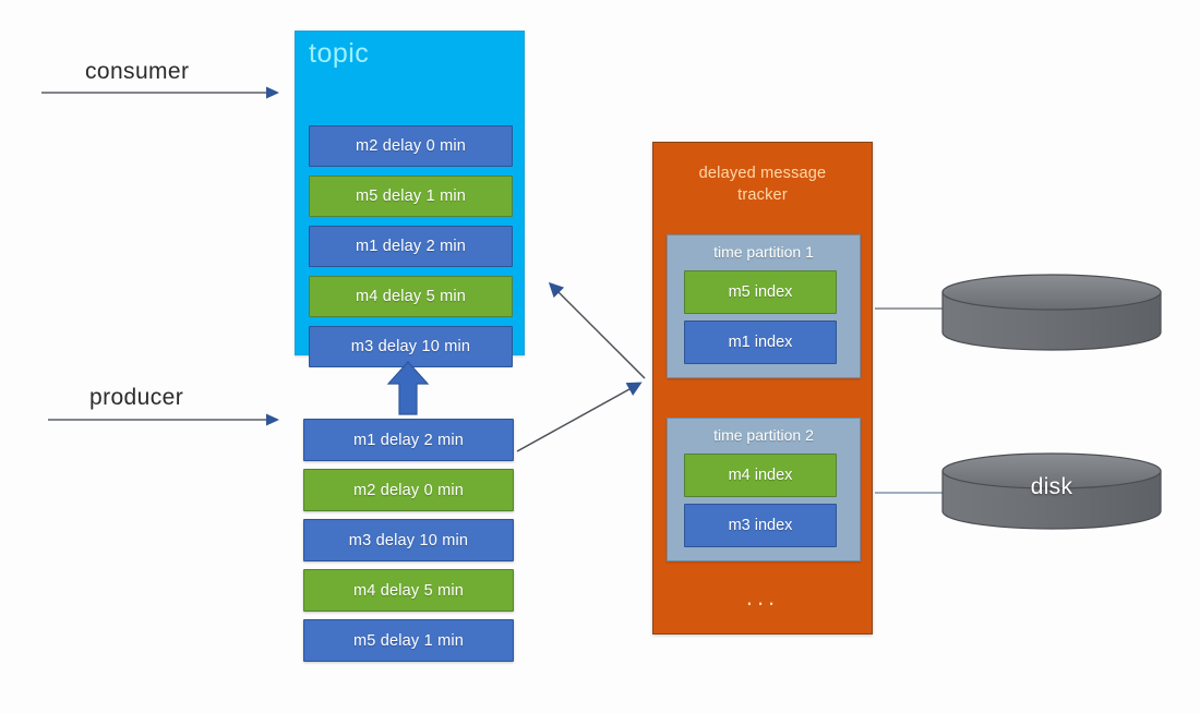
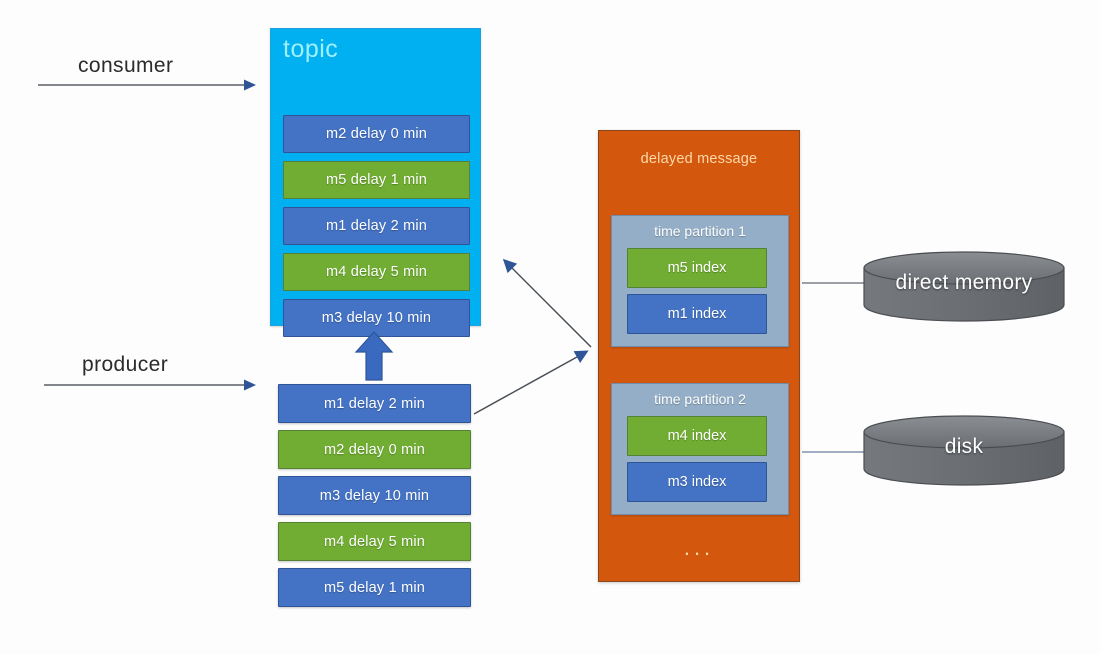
  consumer
  producer
  topic
  m2 delay 0 min
  m5 delay 1 min
  m1 delay 2 min
  m4 delay 5 min
  m3 delay 10 min
  m1 delay 2 min
  m2 delay 0 min
  m3 delay 10 min
  m4 delay 5 min
  m5 delay 1 min
  delayed message
- tracker
  time partition 1
  m5 index
  m1 index
  time partition 2
  m4 index
  m3 index
  ...
+ direct memory
  disk
